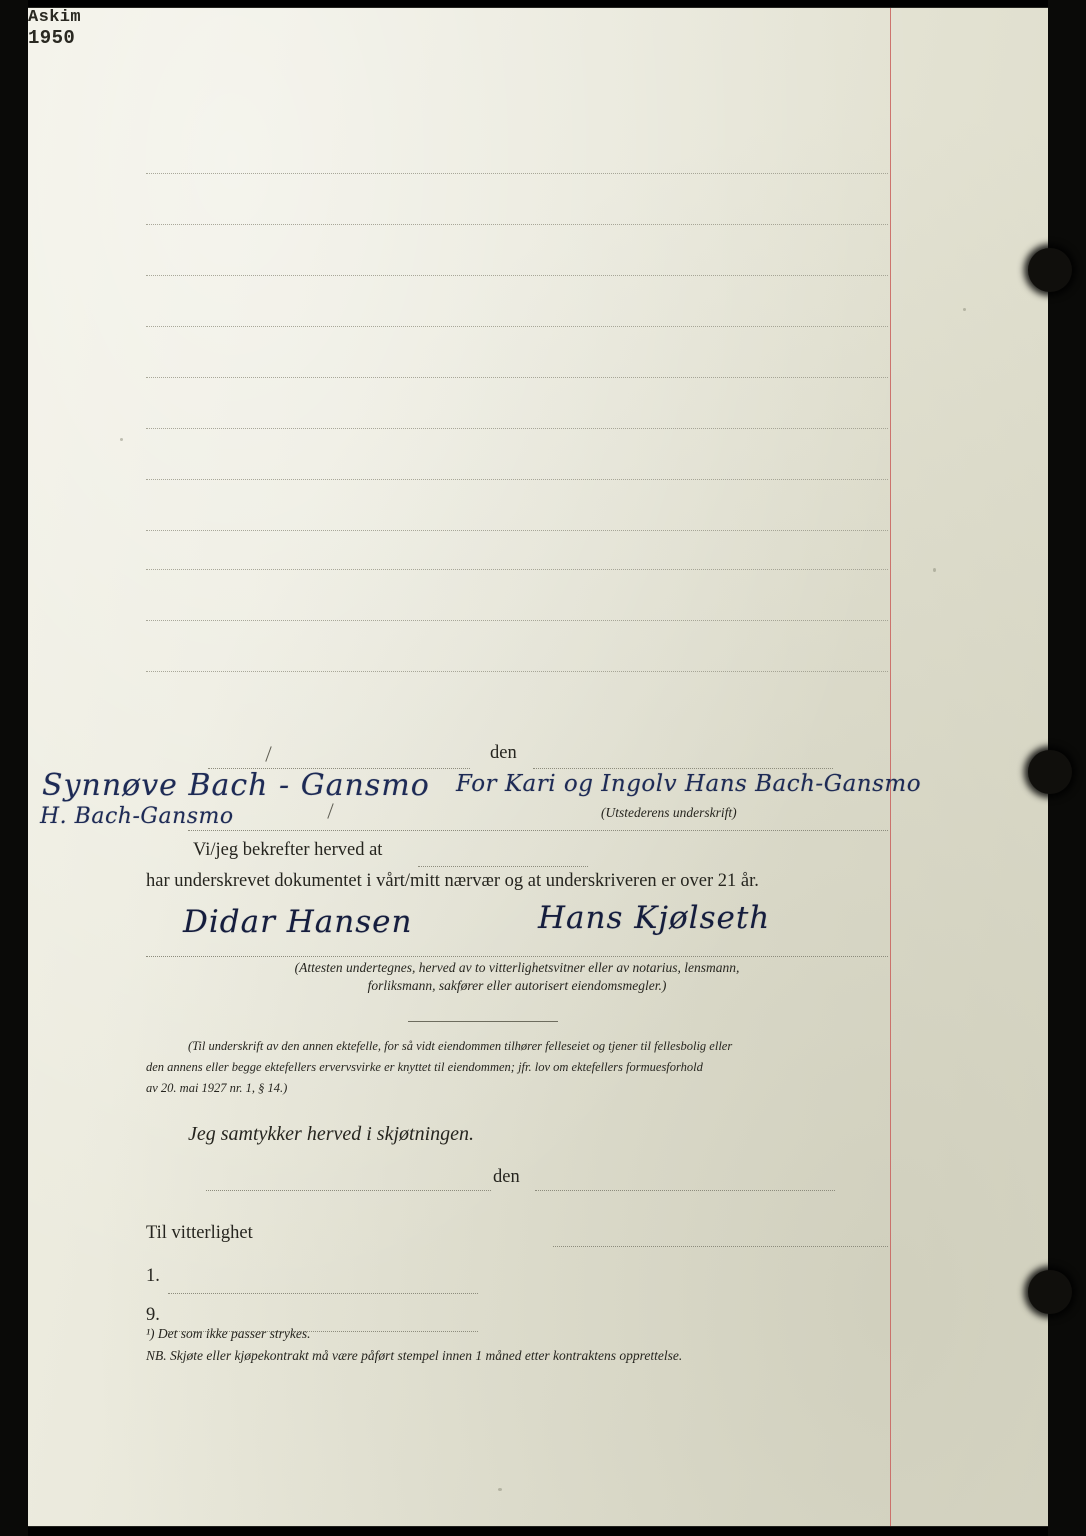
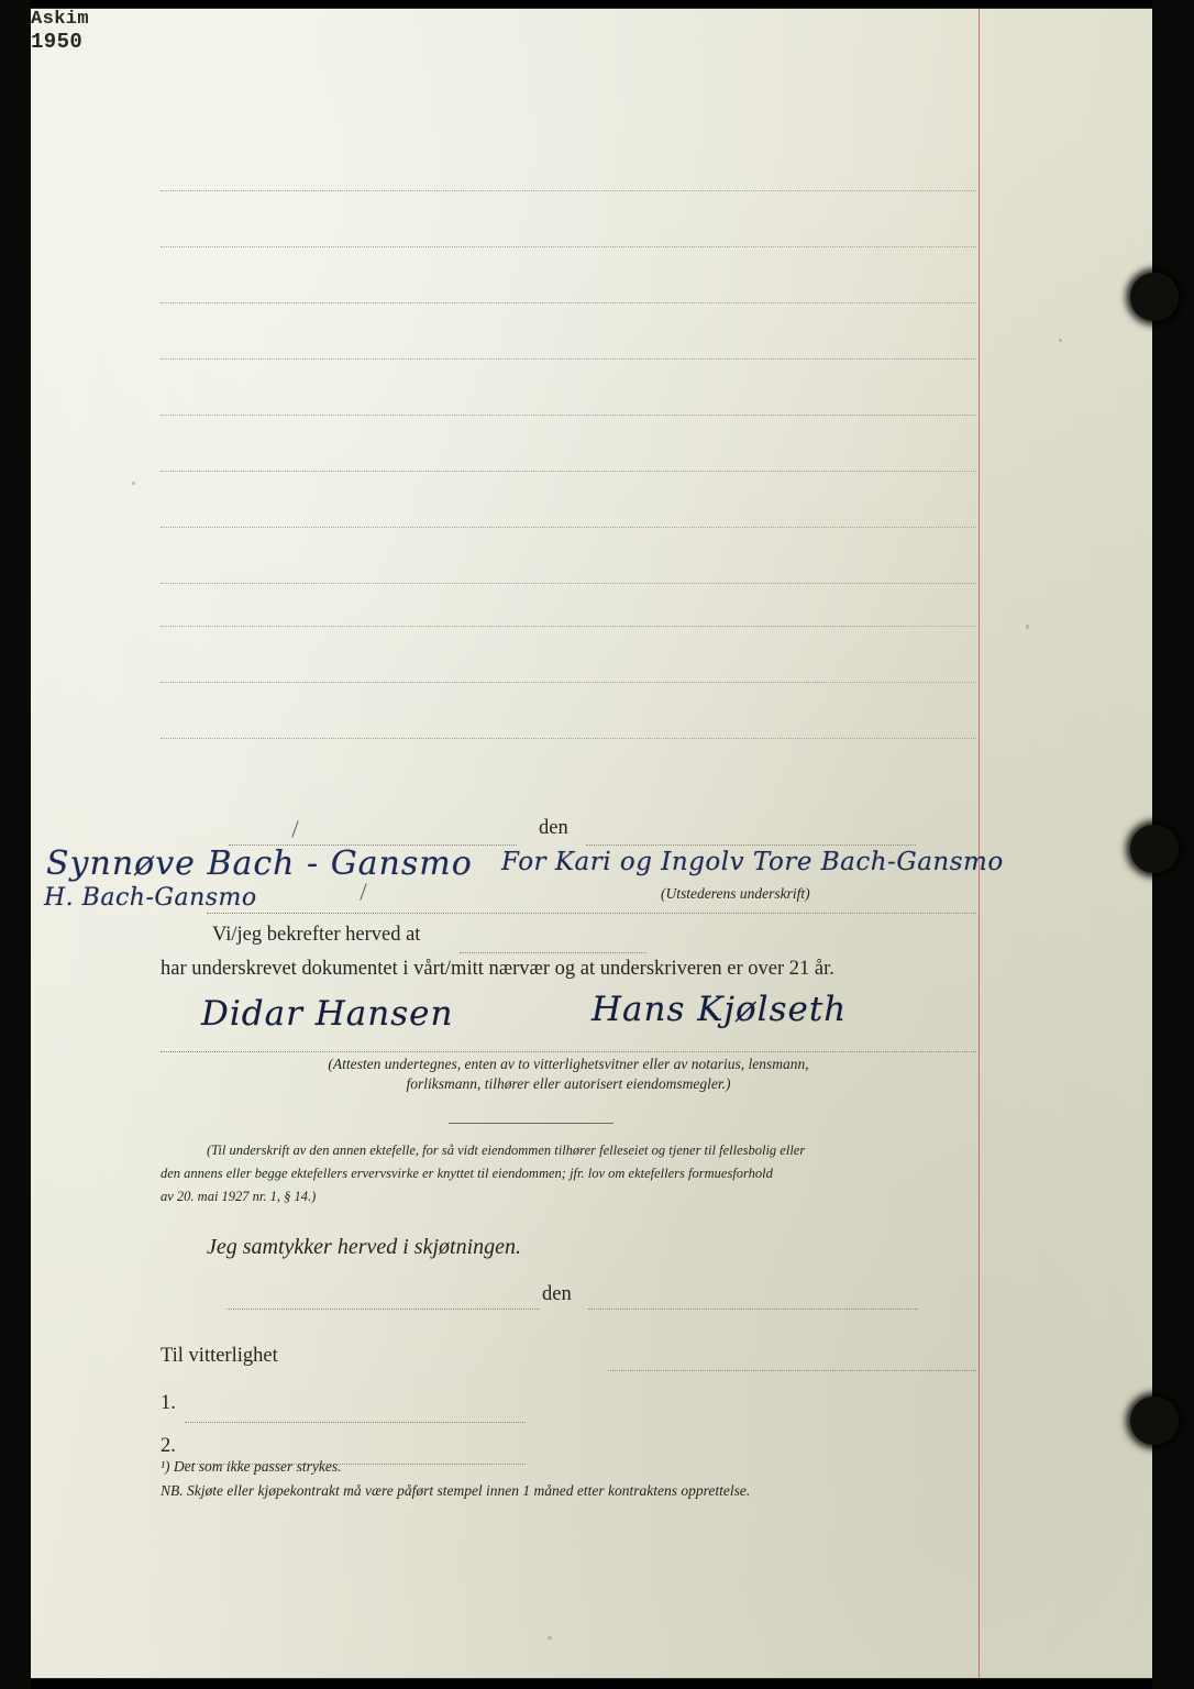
  Askim
  den
  1950
  Synnøve Bach - Gansmo
  H. Bach-Gansmo
- For Kari og Ingolv Hans Bach-Gansmo
+ For Kari og Ingolv Tore Bach-Gansmo
  (Utstederens underskrift)
  Vi/jeg bekrefter herved at
  har underskrevet dokumentet i vårt/mitt nærvær og at underskriveren er over 21 år.
  Didar Hansen
  Hans Kjølseth
- (Attesten undertegnes, herved av to vitterlighetsvitner eller av notarius, lensmann,
+ (Attesten undertegnes, enten av to vitterlighetsvitner eller av notarius, lensmann,
- forliksmann, sakfører eller autorisert eiendomsmegler.)
+ forliksmann, tilhører eller autorisert eiendomsmegler.)
  (Til underskrift av den annen ektefelle, for så vidt eiendommen tilhører felleseiet og tjener til fellesbolig eller
  den annens eller begge ektefellers ervervsvirke er knyttet til eiendommen; jfr. lov om ektefellers formuesforhold
  av 20. mai 1927 nr. 1, § 14.)
  Jeg samtykker herved i skjøtningen.
  den
  Til vitterlighet
  1.
- 9.
+ 2.
  ¹) Det som ikke passer strykes.
  NB. Skjøte eller kjøpekontrakt må være påført stempel innen 1 måned etter kontraktens opprettelse.
